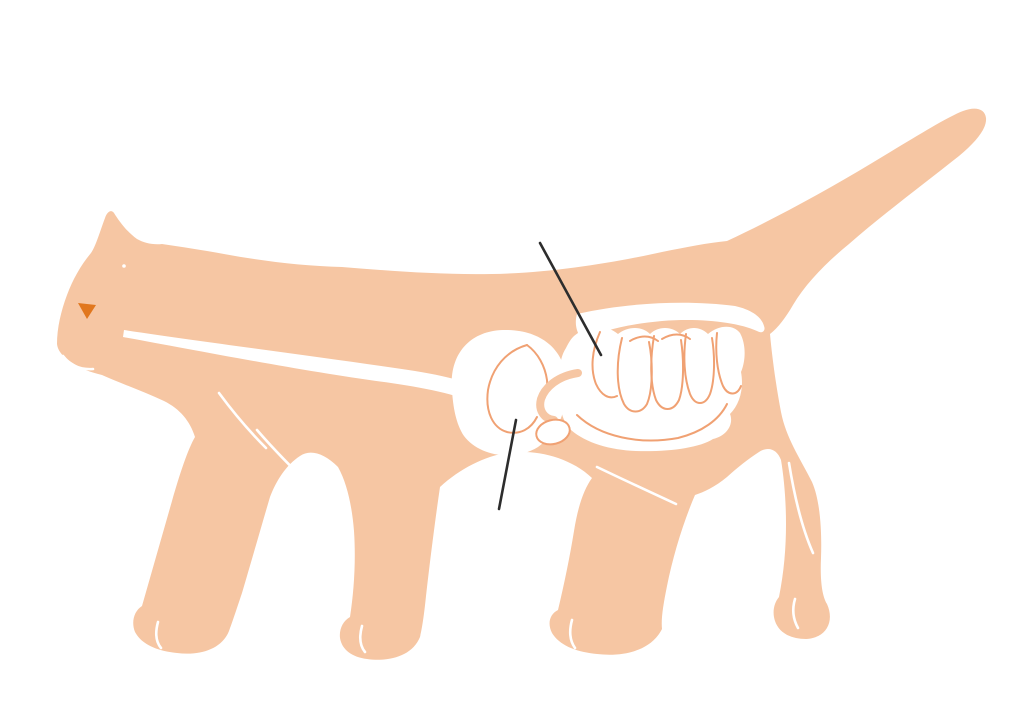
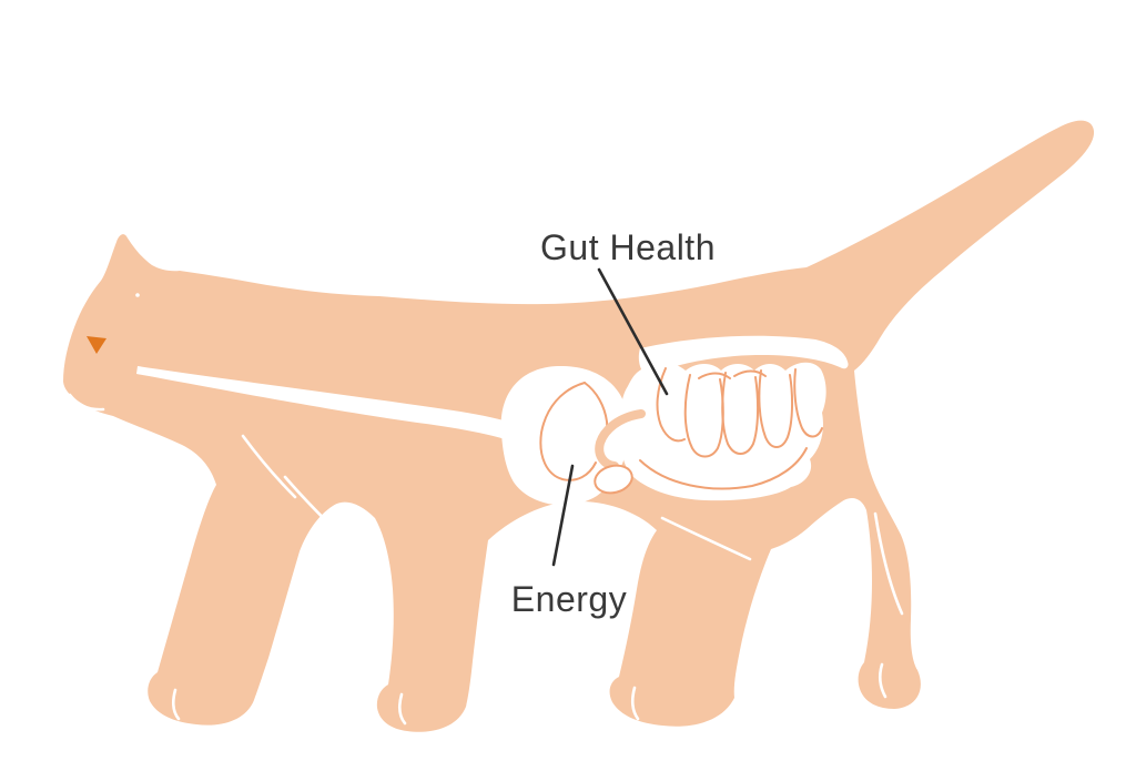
+ Gut Health
+ Energy
